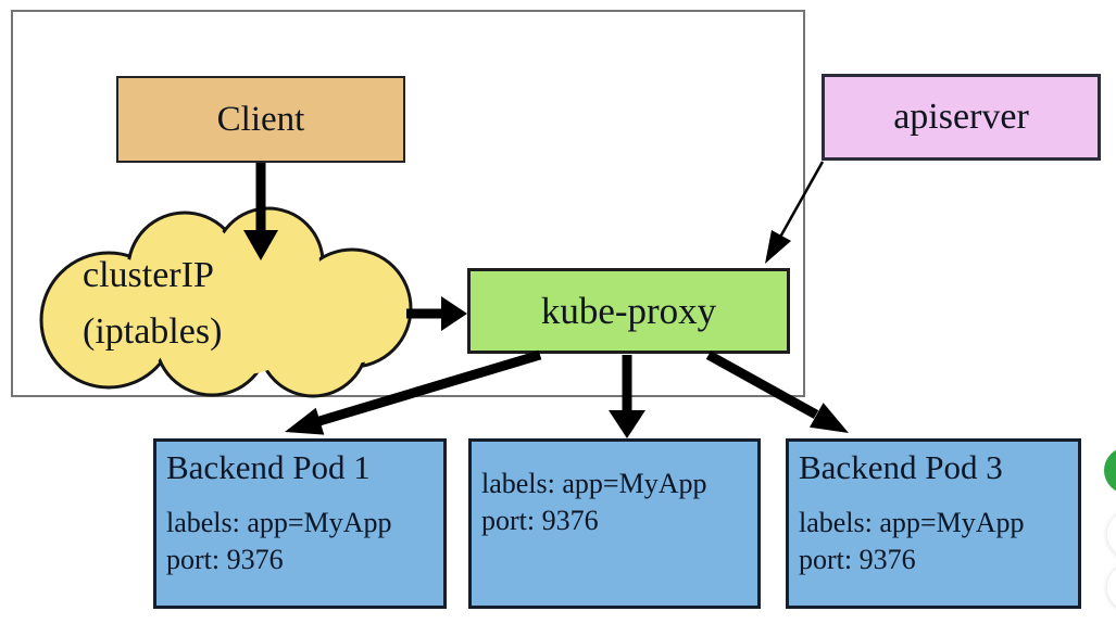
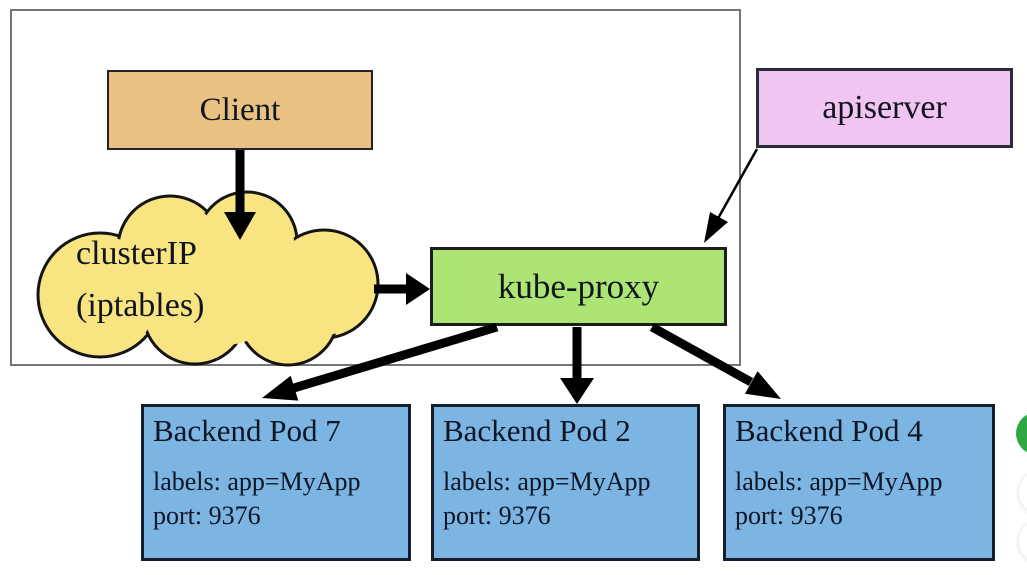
  clusterIP
  (iptables)
  Client
  apiserver
  kube-proxy
- Backend Pod 1
+ Backend Pod 7
  labels: app=MyApp
  port: 9376
+ Backend Pod 2
  labels: app=MyApp
  port: 9376
- Backend Pod 3
+ Backend Pod 4
  labels: app=MyApp
  port: 9376
